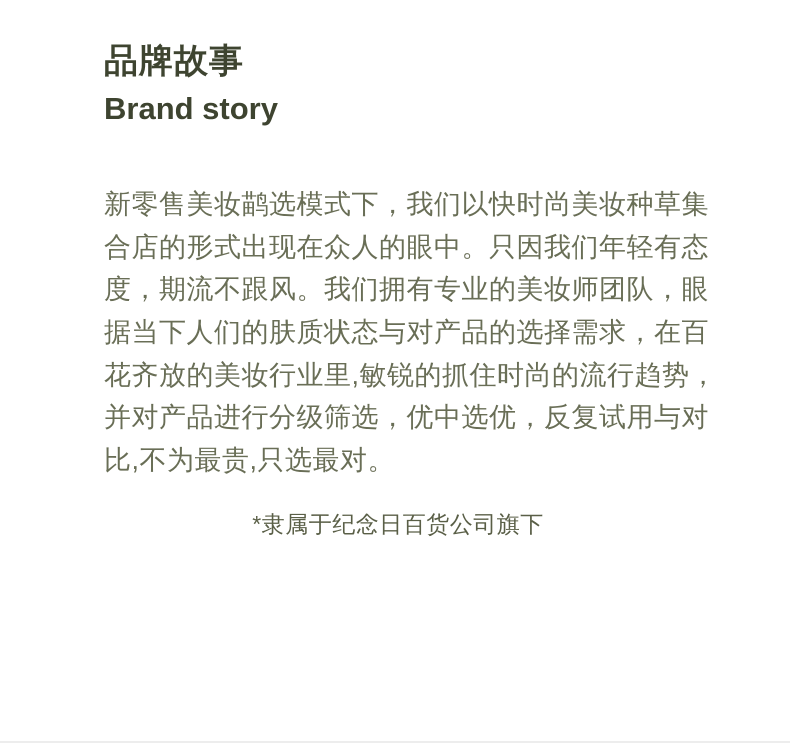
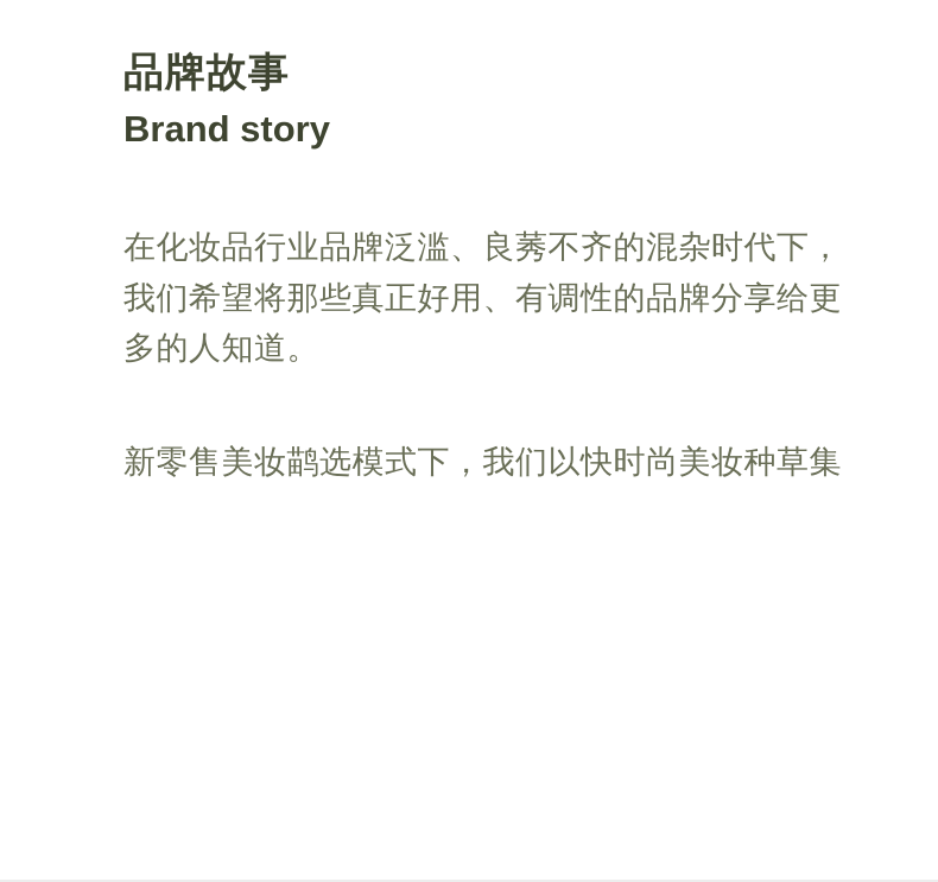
  品牌故事
  Brand story
+ 在化妆品行业品牌泛滥、良莠不齐的混杂时代下，
+ 我们希望将那些真正好用、有调性的品牌分享给更
+ 多的人知道。
  新零售美妆鹋选模式下，我们以快时尚美妆种草集
- 合店的形式出现在众人的眼中。只因我们年轻有态
- 度，期流不跟风。我们拥有专业的美妆师团队，眼
- 据当下人们的肤质状态与对产品的选择需求，在百
- 花齐放的美妆行业里,敏锐的抓住时尚的流行趋势，
- 并对产品进行分级筛选，优中选优，反复试用与对
- 比,不为最贵,只选最对。
- *隶属于纪念日百货公司旗下
